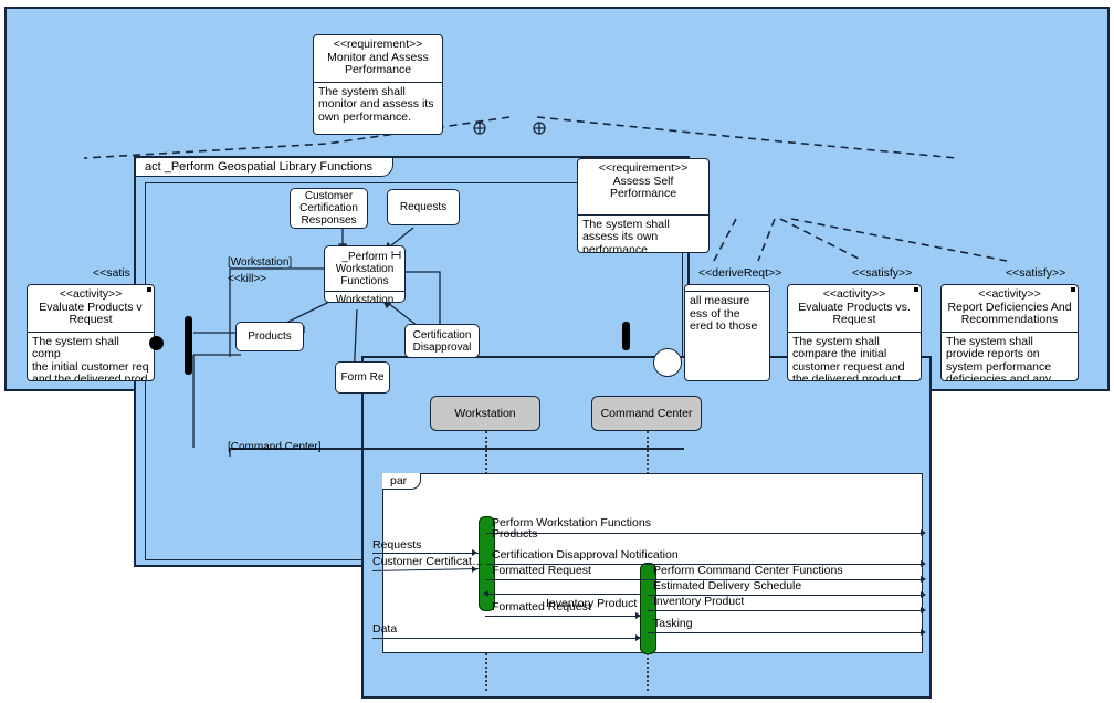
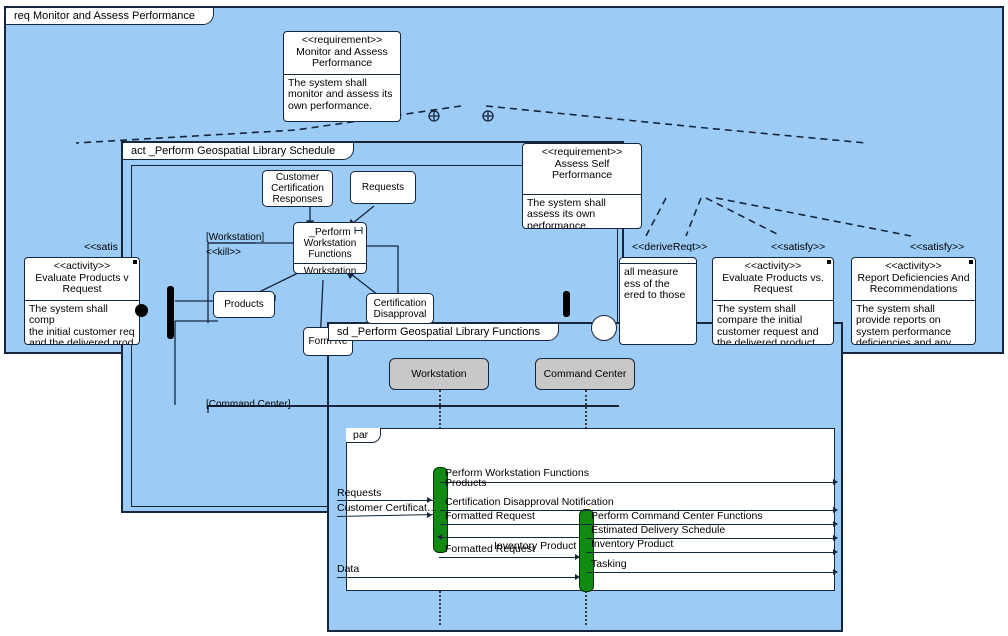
+ req Monitor and Assess Performance
  <<requirement>>
  Monitor and Assess Performance
  The system shall monitor and assess its own performance.
  <<requirement>>
  Assess Self Performance
  The system shall assess its own performance.
  all measure
  ess of the
  ered to those
  <<activity>>
  Evaluate Products v
  Request
  The system shall comp
  the initial customer req
  and the delivered prod
  <<activity>>
  Evaluate Products vs. Request
  The system shall compare the initial customer request and the delivered product
  <<activity>>
  Report Deficiencies And Recommendations
  The system shall provide reports on system performance deficiencies and any
  <<satis
  <<deriveReqt>>
  <<satisfy>>
  <<satisfy>>
- act _Perform Geospatial Library Functions
+ act _Perform Geospatial Library Schedule
  Customer Certification Responses
  Requests
  Products
  Certification Disapproval
  Form Re
  _Perform Workstation Functions
  Workstation
  [Workstation]
  <<kill>>
  [Command Center]
+ sd _Perform Geospatial Library Functions
  Workstation
  Command Center
  par
  Perform Workstation Functions
  Products
  Requests
  Certification Disapproval Notification
  Customer Certificat…
  Formatted Request
  Perform Command Center Functions
  Estimated Delivery Schedule
  Inventory Product
  Inventory Product
  Formatted Request
  Tasking
  Data
